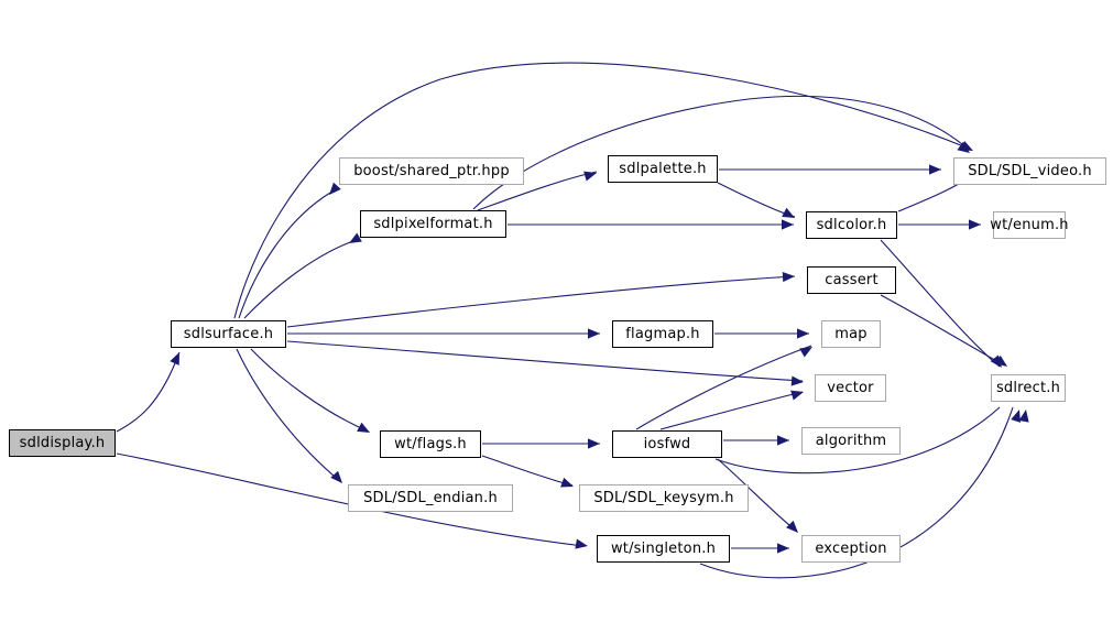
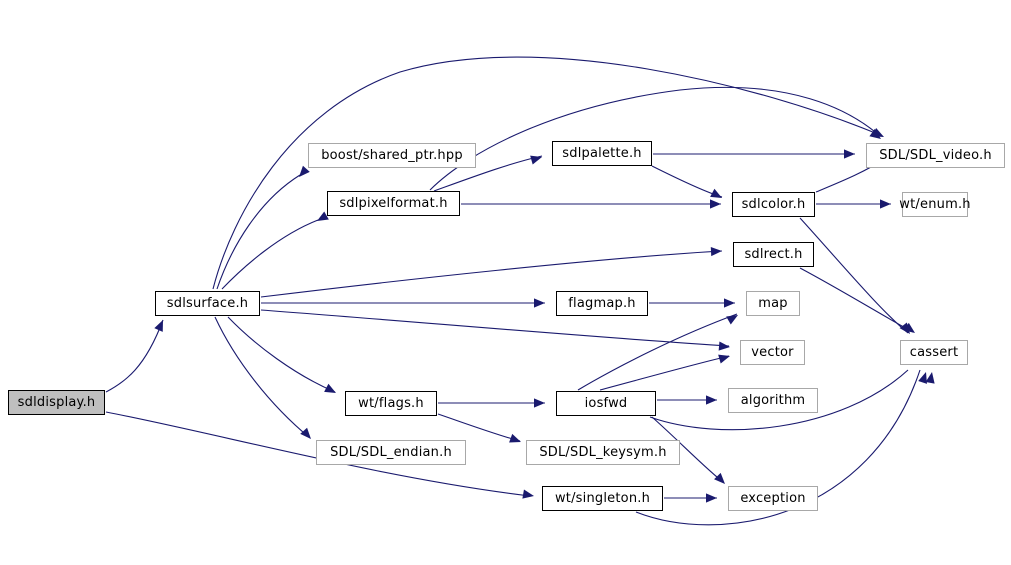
  sdldisplay.h
  sdlsurface.h
  boost/shared_ptr.hpp
  sdlpixelformat.h
  sdlpalette.h
  SDL/SDL_video.h
  sdlcolor.h
  wt/enum.h
- cassert
+ sdlrect.h
  flagmap.h
  map
  vector
- sdlrect.h
+ cassert
  wt/flags.h
  iosfwd
  algorithm
  SDL/SDL_endian.h
  SDL/SDL_keysym.h
  wt/singleton.h
  exception
